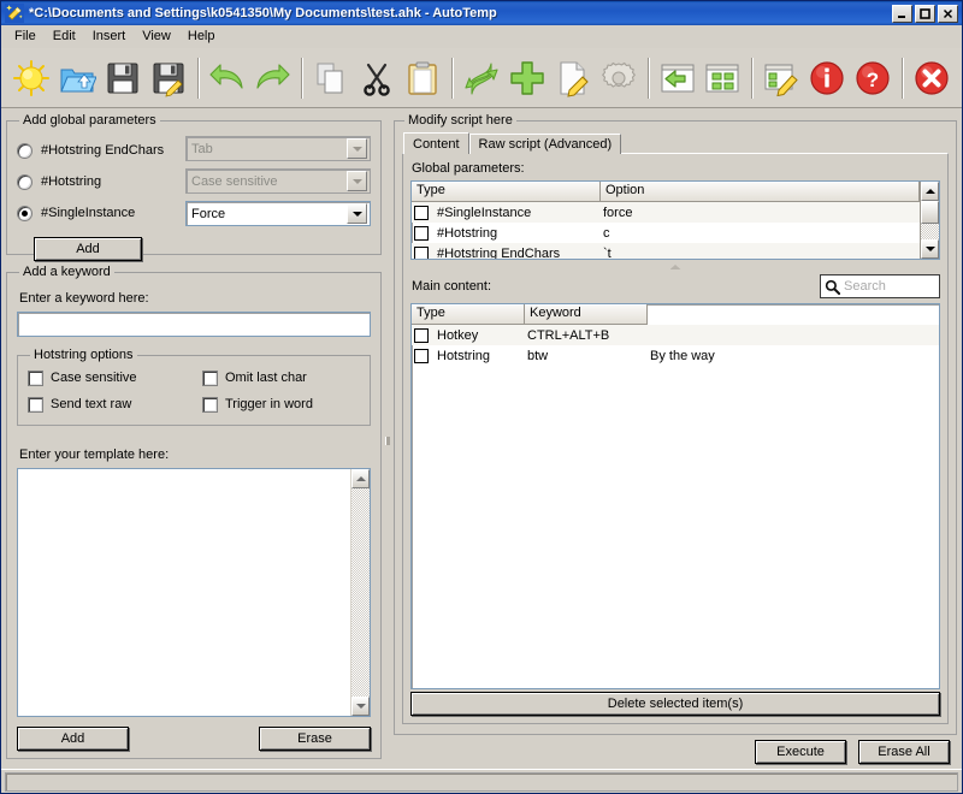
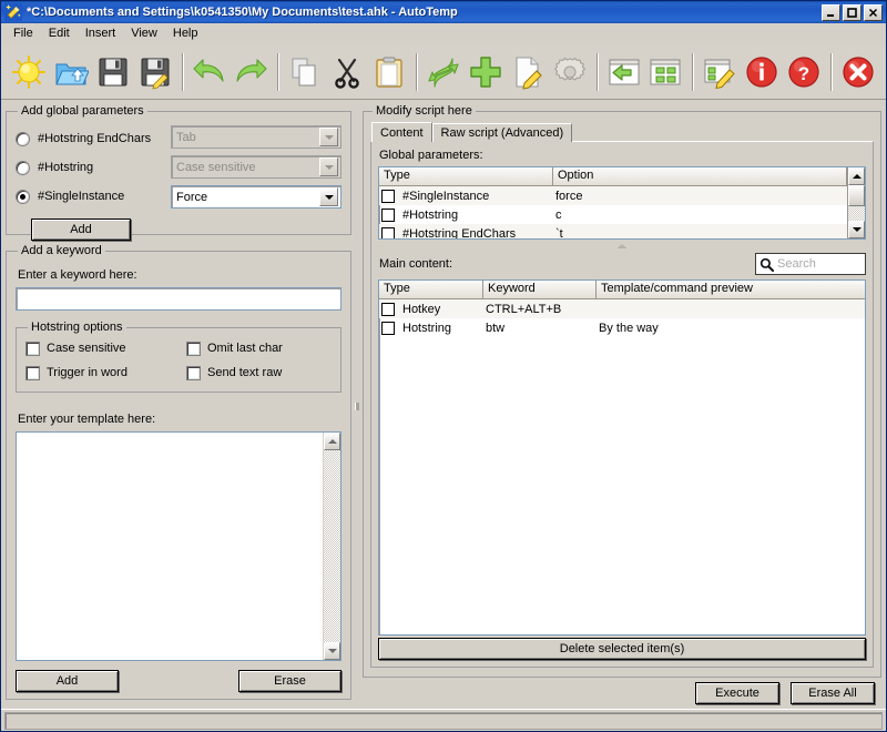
  *C:\Documents and Settings\k0541350\My Documents\test.ahk - AutoTemp
  File
  Edit
  Insert
  View
  Help
  ?
  Add global parameters
  #Hotstring EndChars
  #Hotstring
  #SingleInstance
  Tab
  Case sensitive
  Force
  Add
  Add a keyword
  Enter a keyword here:
  Hotstring options
  Case sensitive
- Send text raw
+ Trigger in word
  Omit last char
- Trigger in word
+ Send text raw
  Enter your template here:
  Add
  Erase
  Modify script here
  Content
  Raw script (Advanced)
  Global parameters:
  Type
  Option
  #SingleInstance
  force
  #Hotstring
  c
  #Hotstring EndChars
  `t
  Main content:
  Search
  Type
  Keyword
+ Template/command preview
  Hotkey
  CTRL+ALT+B
  Hotstring
  btw
  By the way
  Delete selected item(s)
  Execute
  Erase All
